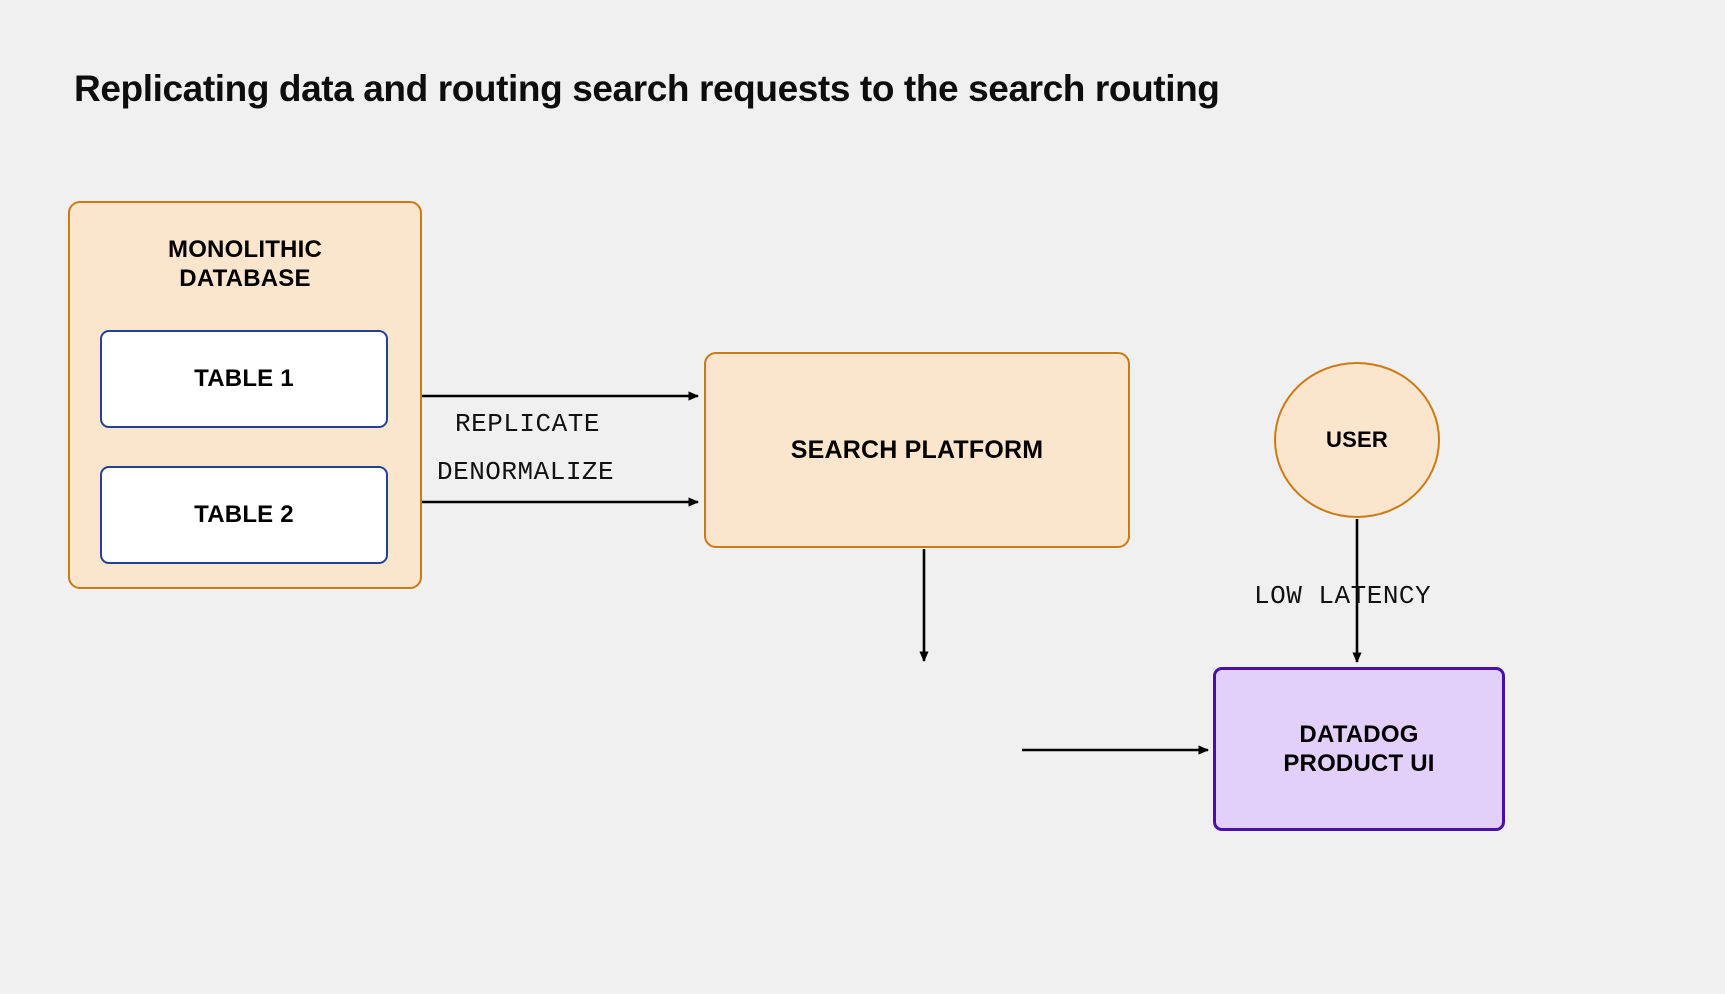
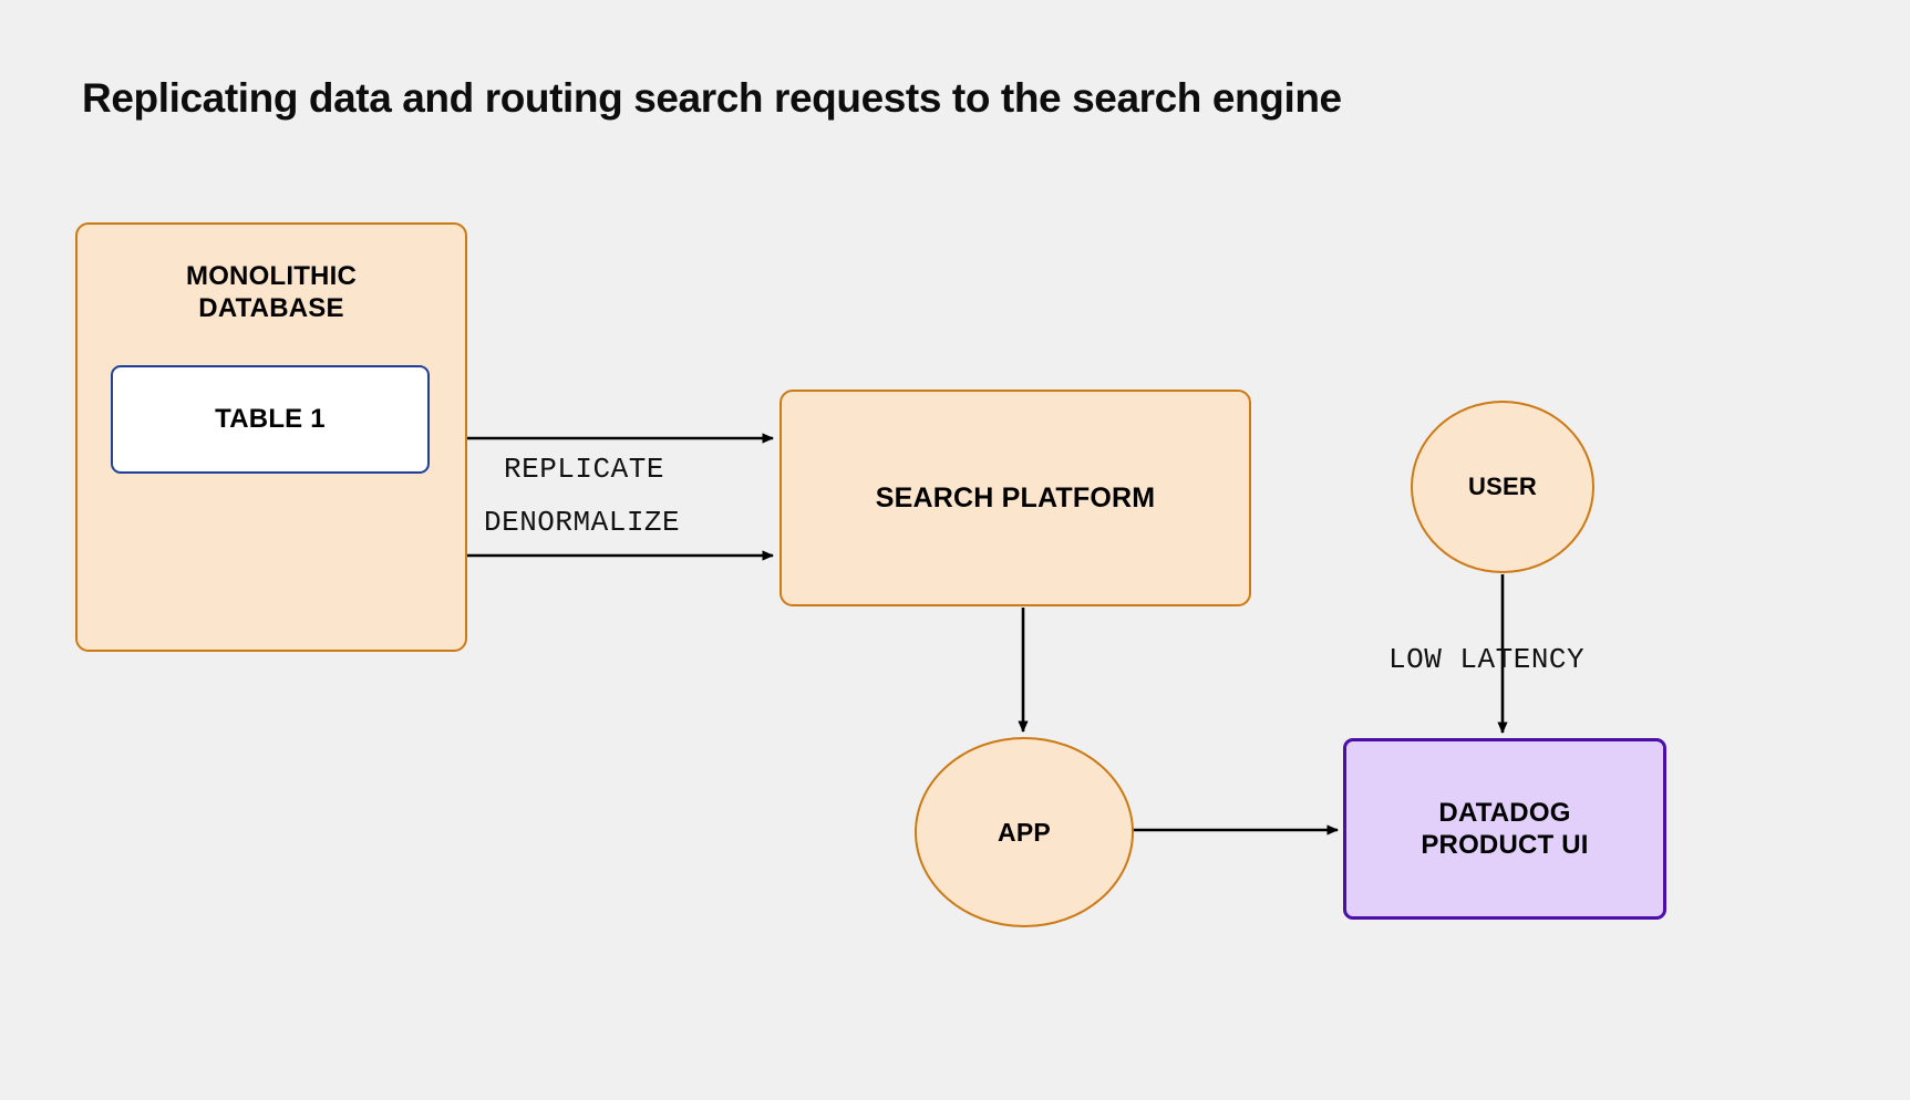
- Replicating data and routing search requests to the search routing
+ Replicating data and routing search requests to the search engine
  MONOLITHIC
  DATABASE
  TABLE 1
- TABLE 2
  SEARCH PLATFORM
  USER
+ APP
  DATADOG
  PRODUCT UI
  REPLICATE
  DENORMALIZE
  LOW LATENCY
